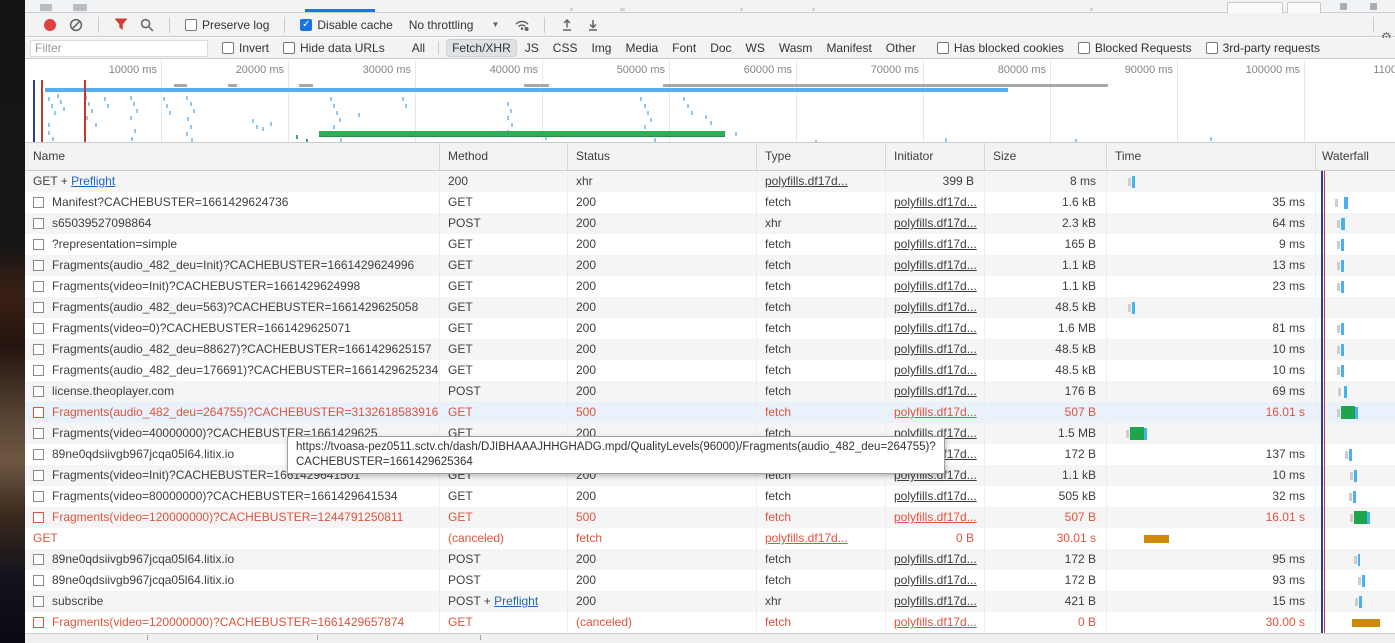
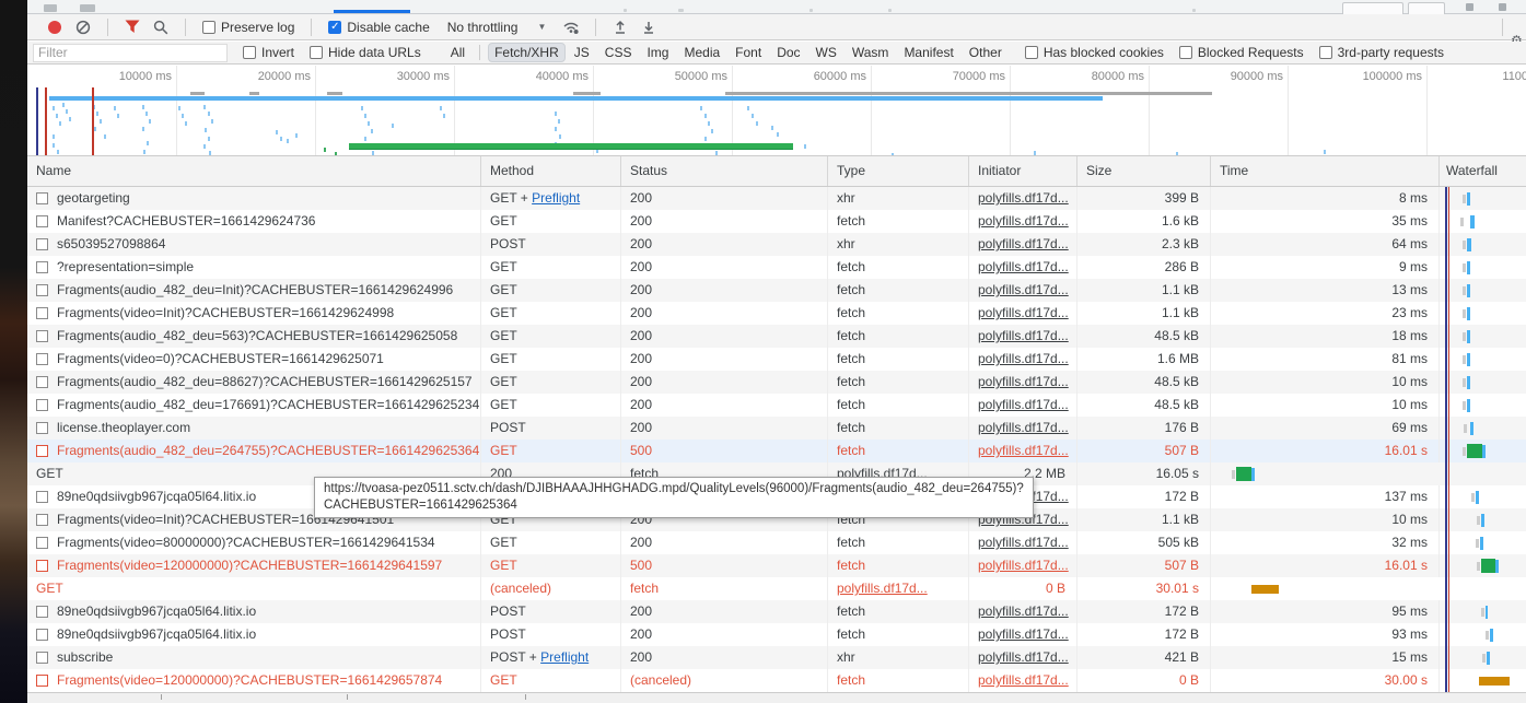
  Preserve log
  ✓
  Disable cache
  No throttling
  ▼
  ⚙
  Filter
  Invert
  Hide data URLs
  All
  Fetch/XHR
  JS
  CSS
  Img
  Media
  Font
  Doc
  WS
  Wasm
  Manifest
  Other
  Has blocked cookies
  Blocked Requests
  3rd-party requests
  10000 ms
  20000 ms
  30000 ms
  40000 ms
  50000 ms
  60000 ms
  70000 ms
  80000 ms
  90000 ms
  100000 ms
  Name
  Method
  Status
  Type
  Initiator
  Size
  Time
  Waterfall
+ geotargeting
  GET + Preflight
  200
  xhr
  polyfills.df17d...
  399 B
  8 ms
  Manifest?CACHEBUSTER=1661429624736
  GET
  200
  fetch
  polyfills.df17d...
  1.6 kB
  35 ms
  s65039527098864
  POST
  200
  xhr
  polyfills.df17d...
  2.3 kB
  64 ms
  ?representation=simple
  GET
  200
  fetch
  polyfills.df17d...
- 165 B
+ 286 B
  9 ms
  Fragments(audio_482_deu=Init)?CACHEBUSTER=1661429624996
  GET
  200
  fetch
  polyfills.df17d...
  1.1 kB
  13 ms
  Fragments(video=Init)?CACHEBUSTER=1661429624998
  GET
  200
  fetch
  polyfills.df17d...
  1.1 kB
  23 ms
  Fragments(audio_482_deu=563)?CACHEBUSTER=1661429625058
  GET
  200
  fetch
  polyfills.df17d...
  48.5 kB
+ 18 ms
  Fragments(video=0)?CACHEBUSTER=1661429625071
  GET
  200
  fetch
  polyfills.df17d...
  1.6 MB
  81 ms
  Fragments(audio_482_deu=88627)?CACHEBUSTER=1661429625157
  GET
  200
  fetch
  polyfills.df17d...
  48.5 kB
  10 ms
  Fragments(audio_482_deu=176691)?CACHEBUSTER=1661429625234
  GET
  200
  fetch
  polyfills.df17d...
  48.5 kB
  10 ms
  license.theoplayer.com
  POST
  200
  fetch
  polyfills.df17d...
  176 B
  69 ms
- Fragments(audio_482_deu=264755)?CACHEBUSTER=3132618583916
+ Fragments(audio_482_deu=264755)?CACHEBUSTER=1661429625364
  GET
  500
  fetch
  polyfills.df17d...
  507 B
  16.01 s
- Fragments(video=40000000)?CACHEBUSTER=1661429625
  GET
  200
  fetch
  polyfills.df17d...
- 1.5 MB
+ 2.2 MB
+ 16.05 s
  89ne0qdsiivgb967jcqa05l64.litix.io
  172 B
  137 ms
  Fragments(video=Init)?CACHEBUSTER=1661429641501
  GET
  200
  fetch
  polyfills.df17d...
  1.1 kB
  10 ms
  Fragments(video=80000000)?CACHEBUSTER=1661429641534
  GET
  200
  fetch
  polyfills.df17d...
  505 kB
  32 ms
- Fragments(video=120000000)?CACHEBUSTER=1244791250811
+ Fragments(video=120000000)?CACHEBUSTER=1661429641597
  GET
  500
  fetch
  polyfills.df17d...
  507 B
  16.01 s
  GET
  (canceled)
  fetch
  polyfills.df17d...
  0 B
  30.01 s
  89ne0qdsiivgb967jcqa05l64.litix.io
  POST
  200
  fetch
  polyfills.df17d...
  172 B
  95 ms
  89ne0qdsiivgb967jcqa05l64.litix.io
  POST
  200
  fetch
  polyfills.df17d...
  172 B
  93 ms
  subscribe
  POST + Preflight
  200
  xhr
  polyfills.df17d...
  421 B
  15 ms
  Fragments(video=120000000)?CACHEBUSTER=1661429657874
  GET
  (canceled)
  fetch
  polyfills.df17d...
  0 B
  30.00 s
  https://tvoasa-pez0511.sctv.ch/dash/DJIBHAAAJHHGHADG.mpd/QualityLevels(96000)/Fragments(audio_482_deu=264755)?
  CACHEBUSTER=1661429625364
